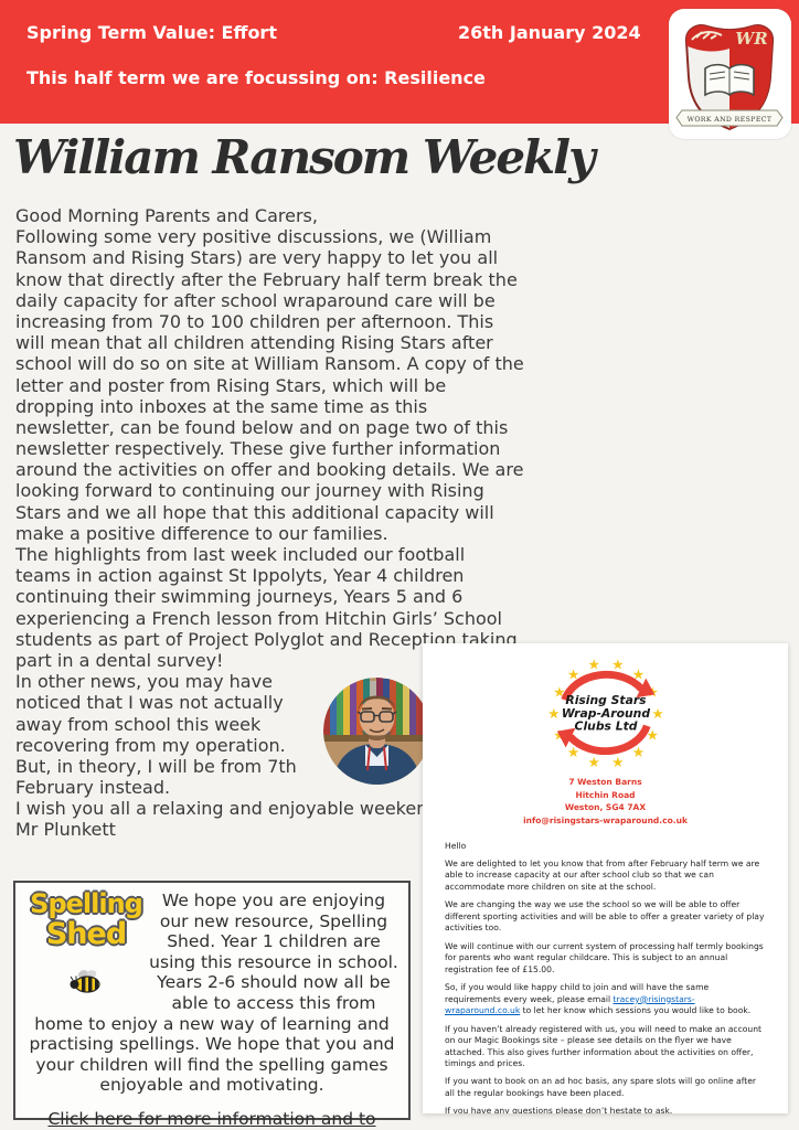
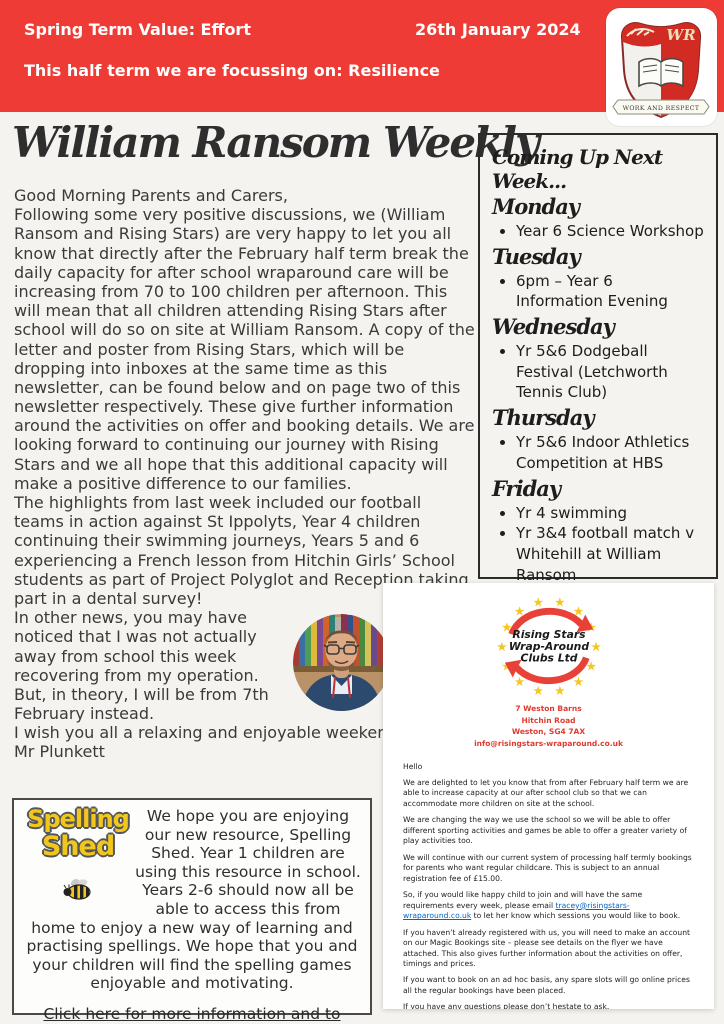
  Spring Term Value: Effort
  26th January 2024
  This half term we are focussing on: Resilience
  WR
  William Ransom Weekly
  Good Morning Parents and Carers,
  Following some very positive discussions, we (William Ransom and Rising Stars) are very happy to let you all know that directly after the February half term break the daily capacity for after school wraparound care will be increasing from 70 to 100 children per afternoon. This will mean that all children attending Rising Stars after school will do so on site at William Ransom. A copy of the letter and poster from Rising Stars, which will be dropping into inboxes at the same time as this newsletter, can be found below and on page two of this newsletter respectively. These give further information around the activities on offer and booking details. We are looking forward to continuing our journey with Rising Stars and we all hope that this additional capacity will make a positive difference to our families.
  The highlights from last week included our football teams in action against St Ippolyts, Year 4 children continuing their swimming journeys, Years 5 and 6 experiencing a French lesson from Hitchin Girls’ School students as part of Project Polyglot and Reception taking part in a dental survey!
  In other news, you may have noticed that I was not actually away from school this week recovering from my operation. But, in theory, I will be from 7th February instead.
  I wish you all a relaxing and enjoyable weeke
  Mr Plunkett
+ Coming Up Next Week...
+ Monday
+ Year 6 Science Workshop
+ Tuesday
+ 6pm – Year 6 Information Evening
+ Wednesday
+ Yr 5&6 Dodgeball Festival (Letchworth Tennis Club)
+ Thursday
+ Yr 5&6 Indoor Athletics Competition at HBS
+ Friday
+ Yr 4 swimming
+ Yr 3&4 football match v Whitehill at William Ransom
  ★
  ★
  ★
  ★
  ★
  ★
  ★
  ★
  ★
  ★
  ★
  ★
  ★
  Rising Stars
  Wrap-Around
  Clubs Ltd
  7 Weston Barns
  Hitchin Road
  Weston, SG4 7AX
  info@risingstars-wraparound.co.uk
  Hello
  We are delighted to let you know that from after February half term we are able to increase capacity at our after school club so that we can accommodate more children on site at the school.
- We are changing the way we use the school so we will be able to offer different sporting activities and will be able to offer a greater variety of play activities too.
+ We are changing the way we use the school so we will be able to offer different sporting activities and games be able to offer a greater variety of play activities too.
  We will continue with our current system of processing half termly bookings for parents who want regular childcare. This is subject to an annual registration fee of £15.00.
  So, if you would like happy child to join and will have the same requirements every week, please email tracey@risingstars-wraparound.co.uk to let her know which sessions you would like to book.
  If you haven’t already registered with us, you will need to make an account on our Magic Bookings site – please see details on the flyer we have attached. This also gives further information about the activities on offer, timings and prices.
- If you want to book on an ad hoc basis, any spare slots will go online after all the regular bookings have been placed.
+ If you want to book on an ad hoc basis, any spare slots will go online prices all the regular bookings have been placed.
  If you have any questions please don’t hestate to ask.
  Spelling
  Shed
  We hope you are enjoying our new resource, Spelling Shed. Year 1 children are using this resource in school. Years 2-6 should now all be able to access this from home to enjoy a new way of learning and practising spellings. We hope that you and your children will find the spelling games enjoyable and motivating.
